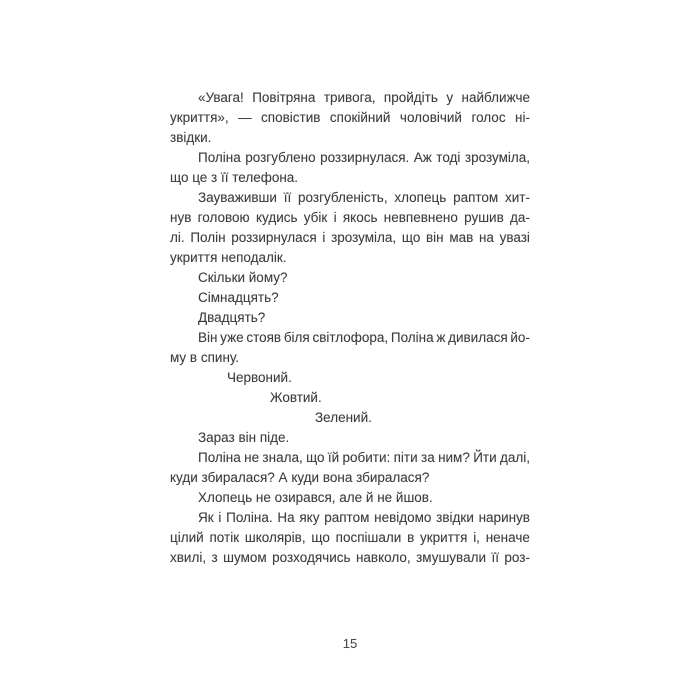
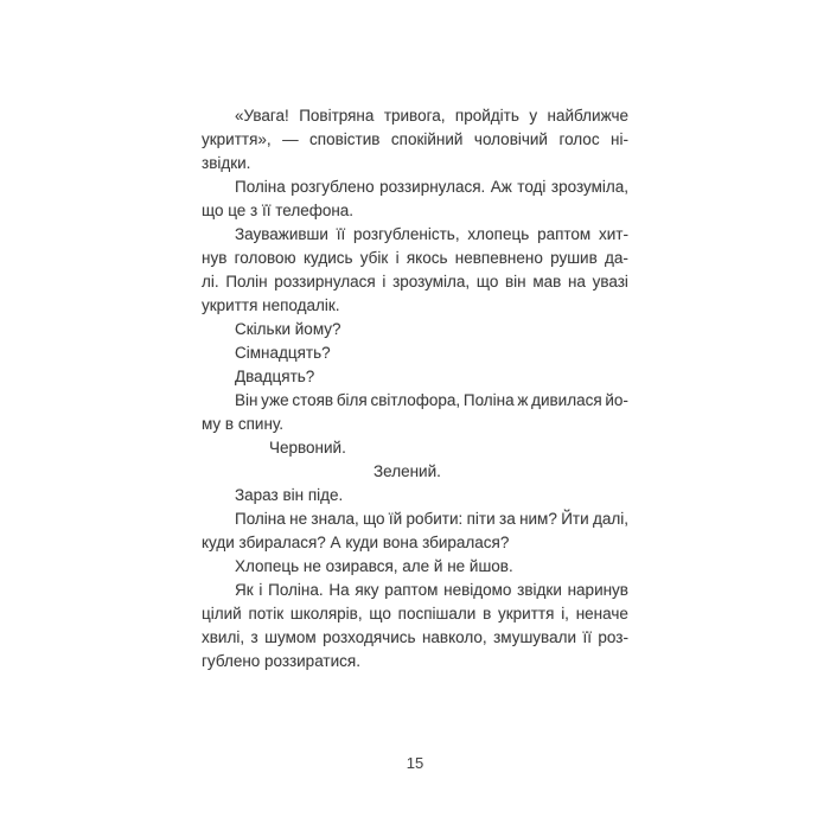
  «Увага!
  Повітряна
  тривога,
  пройдіть
  у
  найближче
  укриття»,
  —
  сповістив
  спокійний
  чоловічий
  голос
  ні-
  звідки.
  Поліна
  розгублено
  роззирнулася.
  Аж
  тоді
  зрозуміла,
  що це з її телефона.
  Зауваживши
  її
  розгубленість,
  хлопець
  раптом
  хит-
  нув
  головою
  кудись
  убік
  і
  якось
  невпевнено
  рушив
  да-
  лі.
  Полін
  роззирнулася
  і
  зрозуміла,
  що
  він
  мав
  на
  увазі
  укриття неподалік.
  Скільки йому?
  Сімнадцять?
  Двадцять?
  Він
  уже
  стояв
  біля
  світлофора,
  Поліна
  ж
  дивилася
  йо-
  му в спину.
  Червоний.
- Жовтий.
  Зелений.
  Зараз він піде.
  Поліна
  не
  знала,
  що
  їй
  робити:
  піти
  за
  ним?
  Йти
  далі,
  куди збиралася? А куди вона збиралася?
  Хлопець не озирався, але й не йшов.
  Як
  і
  Поліна.
  На
  яку
  раптом
  невідомо
  звідки
  наринув
  цілий
  потік
  школярів,
  що
  поспішали
  в
  укриття
  і,
  неначе
  хвилі,
  з
  шумом
  розходячись
  навколо,
  змушували
  її
  роз-
+ гублено роззиратися.
  15
